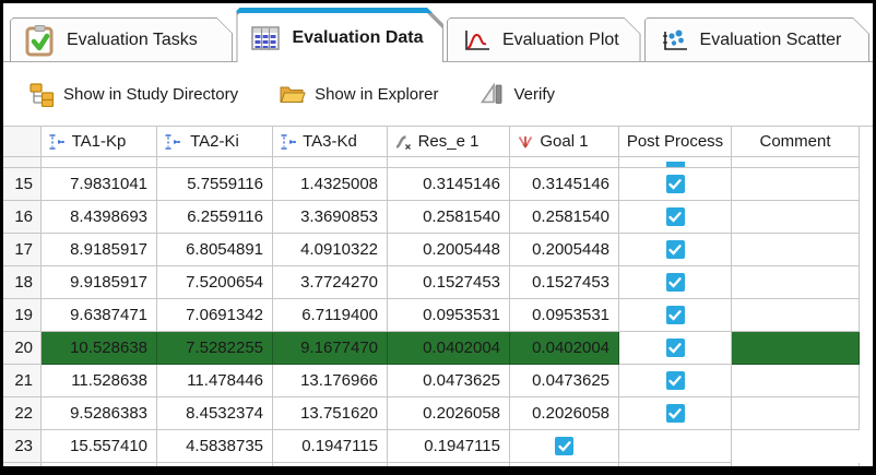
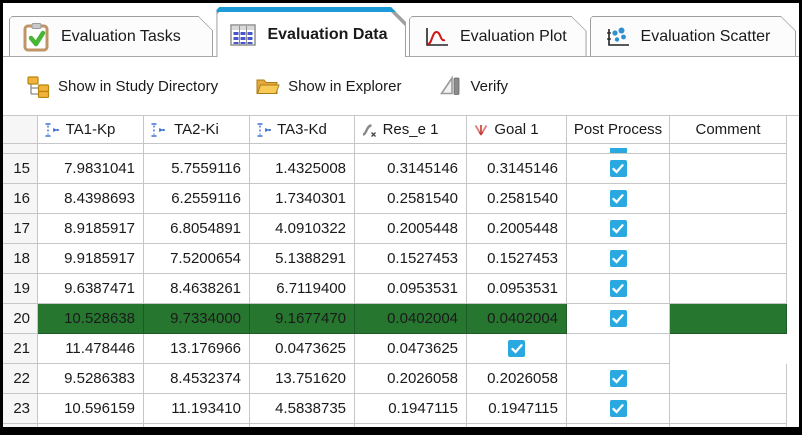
  Evaluation Tasks
  Evaluation Data
  Evaluation Plot
  Evaluation Scatter
  Show in Study Directory
  Show in Explorer
  Verify
  TA1-Kp
  TA2-Ki
  TA3-Kd
  Res_e 1
  Goal 1
  Post Process
  Comment
  15
  7.9831041
  5.7559116
  1.4325008
  0.3145146
  0.3145146
  16
  8.4398693
  6.2559116
- 3.3690853
+ 1.7340301
  0.2581540
  0.2581540
  17
  8.9185917
  6.8054891
  4.0910322
  0.2005448
  0.2005448
  18
  9.9185917
  7.5200654
- 3.7724270
+ 5.1388291
  0.1527453
  0.1527453
  19
  9.6387471
- 7.0691342
+ 8.4638261
  6.7119400
  0.0953531
  0.0953531
  20
  10.528638
- 7.5282255
+ 9.7334000
  9.1677470
  0.0402004
  0.0402004
  21
- 11.528638
  11.478446
  13.176966
  0.0473625
  0.0473625
  22
  9.5286383
  8.4532374
  13.751620
  0.2026058
  0.2026058
  23
- 15.557410
+ 10.596159
+ 11.193410
  4.5838735
  0.1947115
  0.1947115
